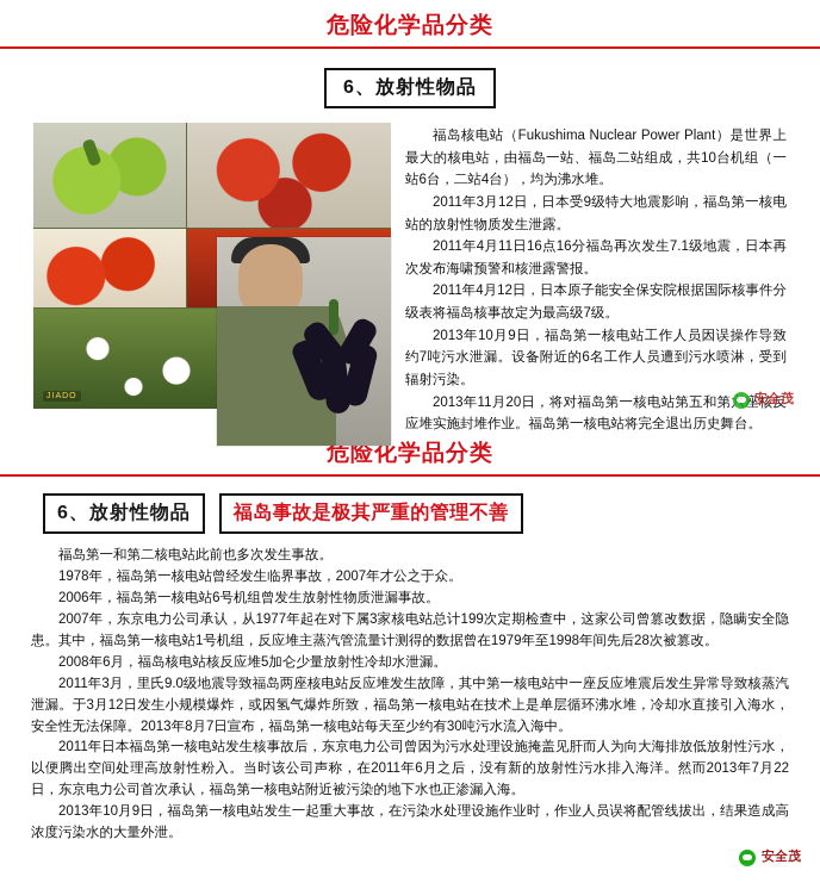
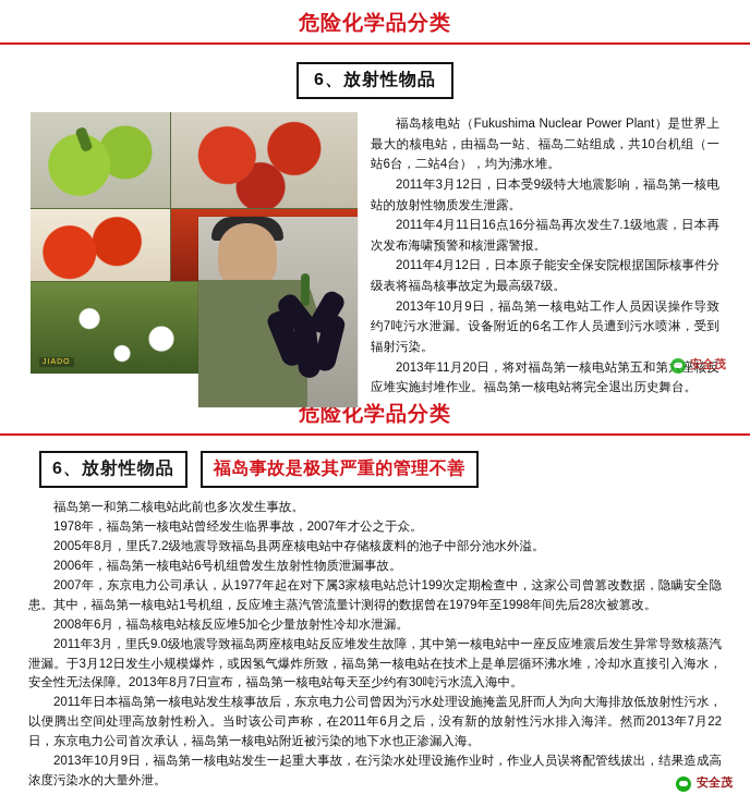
  危险化学品分类
  6、放射性物品
  福岛核电站（Fukushima Nuclear Power Plant）是世界上最大的核电站，由福岛一站、福岛二站组成，共10台机组（一站6台，二站4台），均为沸水堆。
  2011年3月12日，日本受9级特大地震影响，福岛第一核电站的放射性物质发生泄露。
  2011年4月11日16点16分福岛再次发生7.1级地震，日本再次发布海啸预警和核泄露警报。
  2011年4月12日，日本原子能安全保安院根据国际核事件分级表将福岛核事故定为最高级7级。
  2013年10月9日，福岛第一核电站工作人员因误操作导致约7吨污水泄漏。设备附近的6名工作人员遭到污水喷淋，受到辐射污染。
  2013年11月20日，将对福岛第一核电站第五和第六座核反应堆实施封堆作业。福岛第一核电站将完全退出历史舞台。
  安全茂
  危险化学品分类
  6、放射性物品
  福岛事故是极其严重的管理不善
  福岛第一和第二核电站此前也多次发生事故。
  1978年，福岛第一核电站曾经发生临界事故，2007年才公之于众。
+ 2005年8月，里氏7.2级地震导致福岛县两座核电站中存储核废料的池子中部分池水外溢。
  2006年，福岛第一核电站6号机组曾发生放射性物质泄漏事故。
  2007年，东京电力公司承认，从1977年起在对下属3家核电站总计199次定期检查中，这家公司曾篡改数据，隐瞒安全隐患。其中，福岛第一核电站1号机组，反应堆主蒸汽管流量计测得的数据曾在1979年至1998年间先后28次被篡改。
  2008年6月，福岛核电站核反应堆5加仑少量放射性冷却水泄漏。
  2011年3月，里氏9.0级地震导致福岛两座核电站反应堆发生故障，其中第一核电站中一座反应堆震后发生异常导致核蒸汽泄漏。于3月12日发生小规模爆炸，或因氢气爆炸所致，福岛第一核电站在技术上是单层循环沸水堆，冷却水直接引入海水，安全性无法保障。2013年8月7日宣布，福岛第一核电站每天至少约有30吨污水流入海中。
  2011年日本福岛第一核电站发生核事故后，东京电力公司曾因为污水处理设施掩盖见肝而人为向大海排放低放射性污水，以便腾出空间处理高放射性粉入。当时该公司声称，在2011年6月之后，没有新的放射性污水排入海洋。然而2013年7月22日，东京电力公司首次承认，福岛第一核电站附近被污染的地下水也正渗漏入海。
  2013年10月9日，福岛第一核电站发生一起重大事故，在污染水处理设施作业时，作业人员误将配管线拔出，结果造成高浓度污染水的大量外泄。
  安全茂
